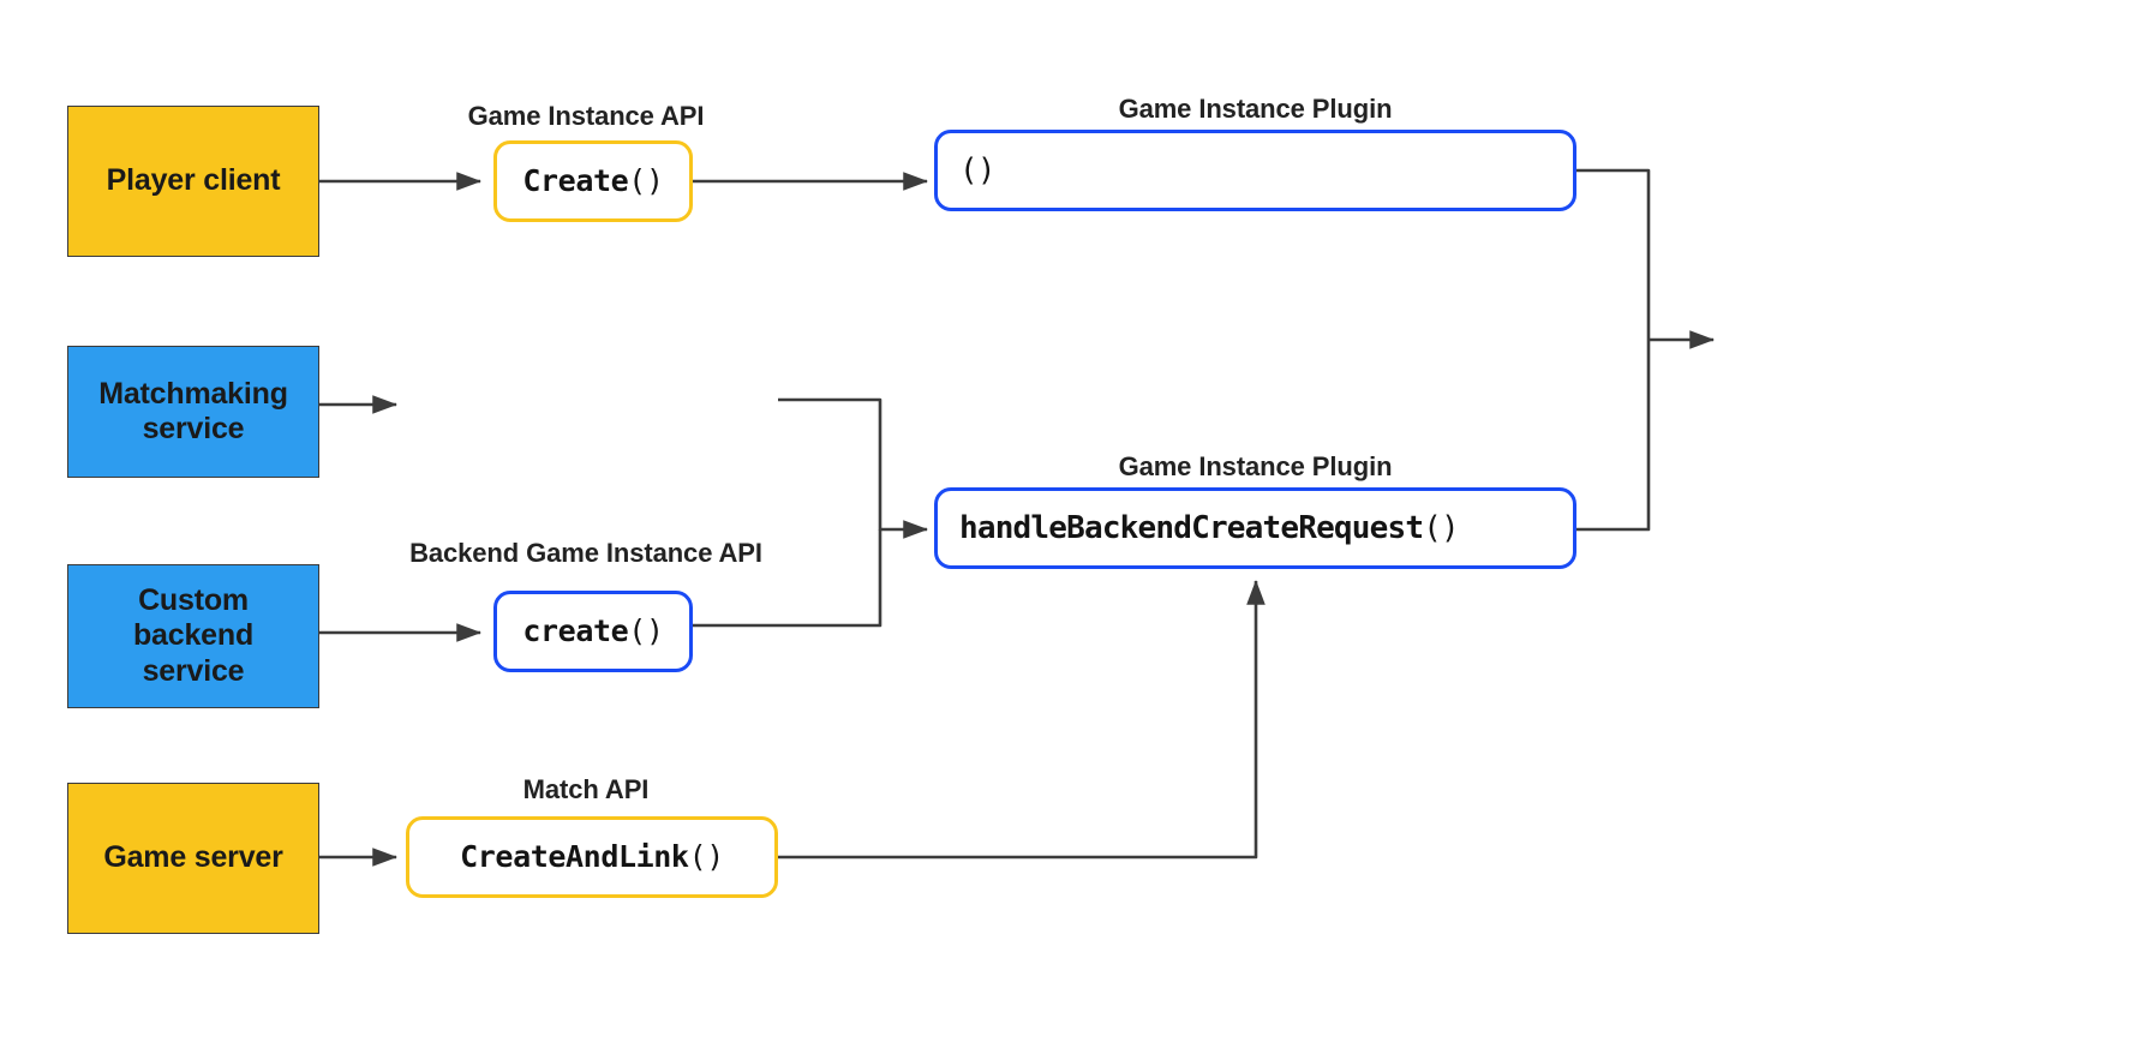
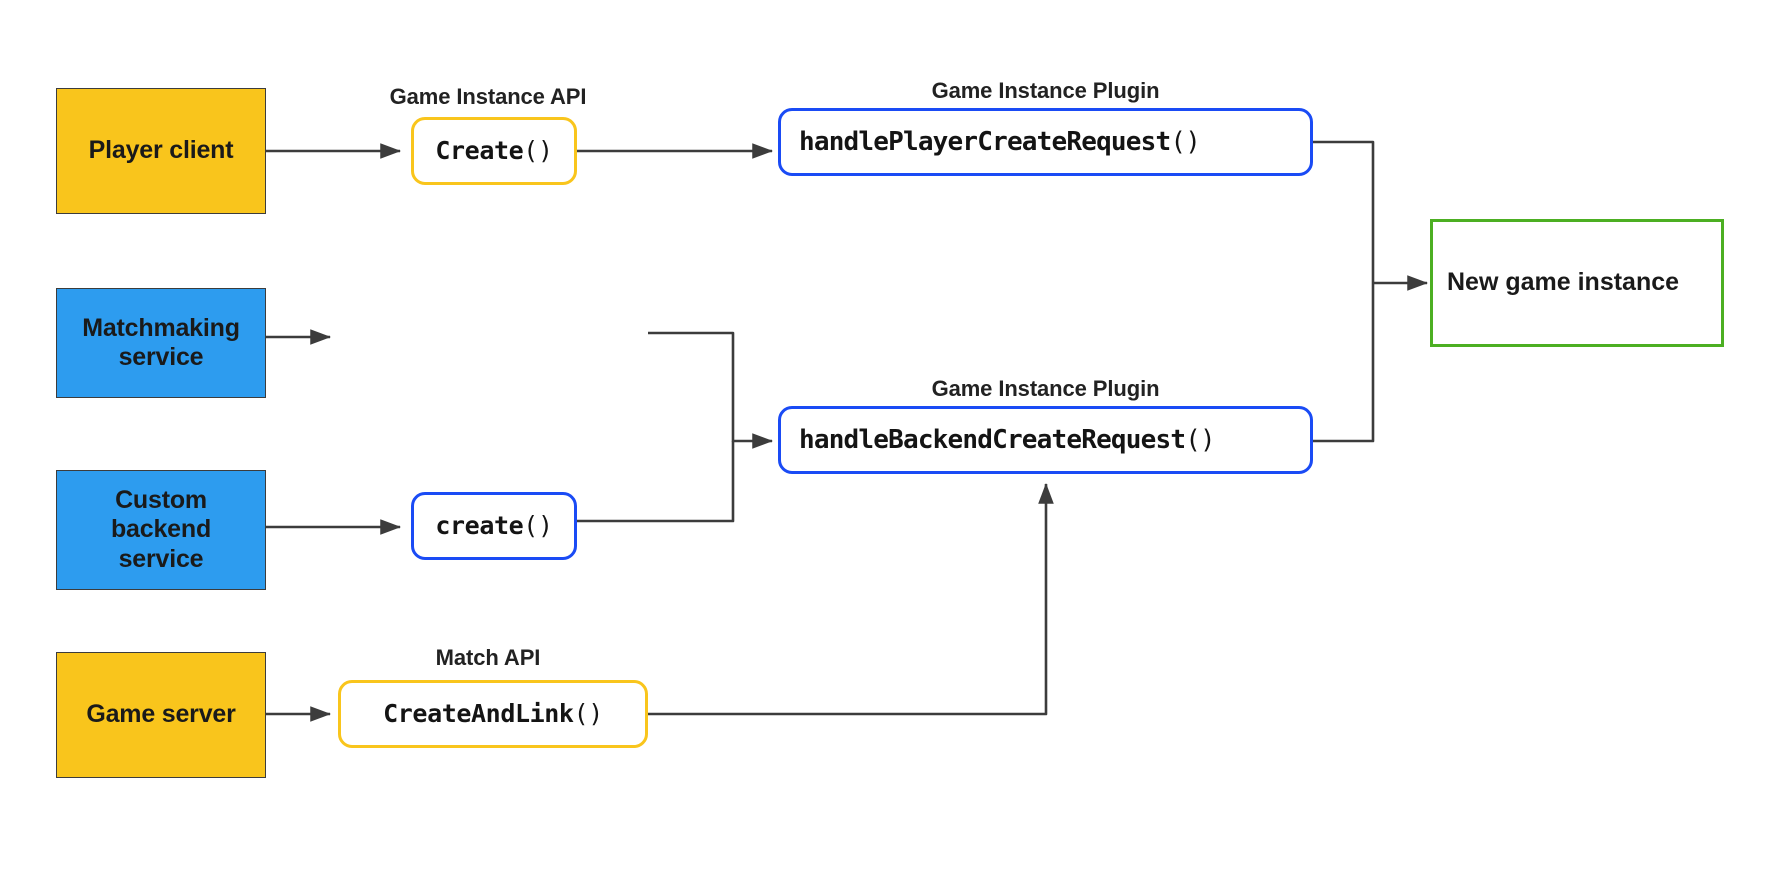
  Player client
  Matchmaking
  service
  Custom
  backend
  service
  Game server
  Game Instance API
  Create
  ()
- Backend Game Instance API
  create
  ()
  Match API
  CreateAndLink
  ()
  Game Instance Plugin
+ handlePlayerCreateRequest
  ()
  Game Instance Plugin
  handleBackendCreateRequest
  ()
+ New game instance
